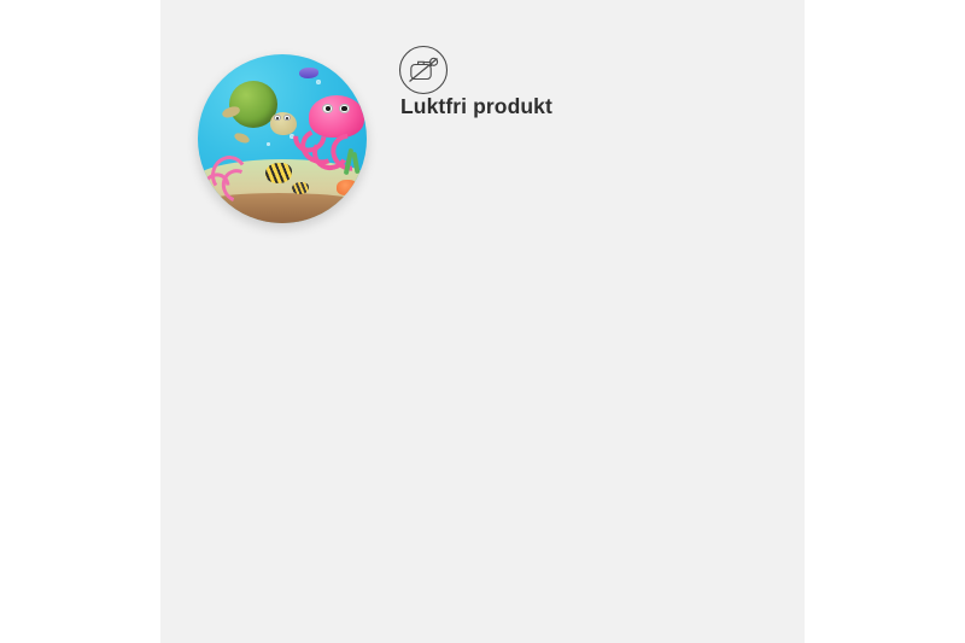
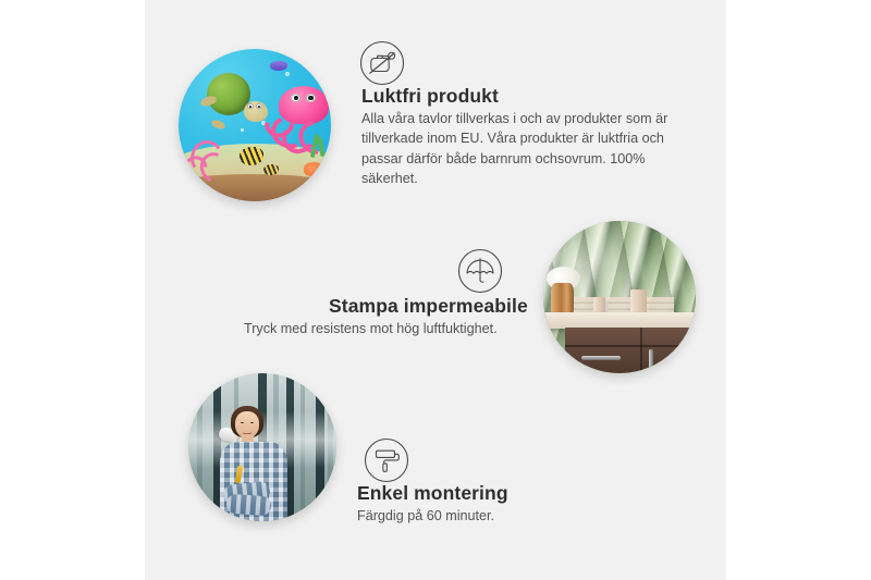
  Luktfri produkt
+ Alla våra tavlor tillverkas i och av produkter som är tillverkade inom EU. Våra produkter är luktfria och passar därför både barnrum ochsovrum. 100% säkerhet.
+ Stampa impermeabile
+ Tryck med resistens mot hög luftfuktighet.
+ Enkel montering
+ Färgdig på 60 minuter.
